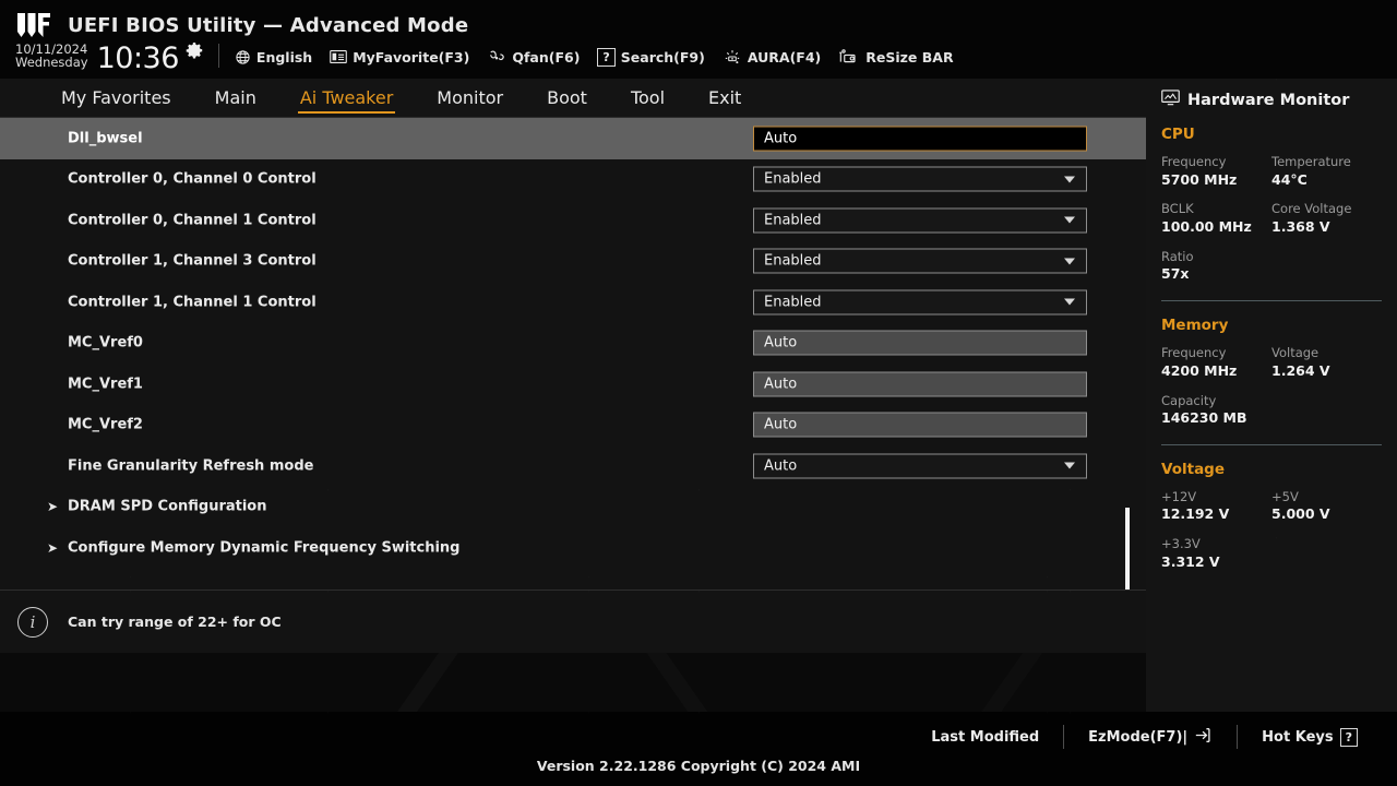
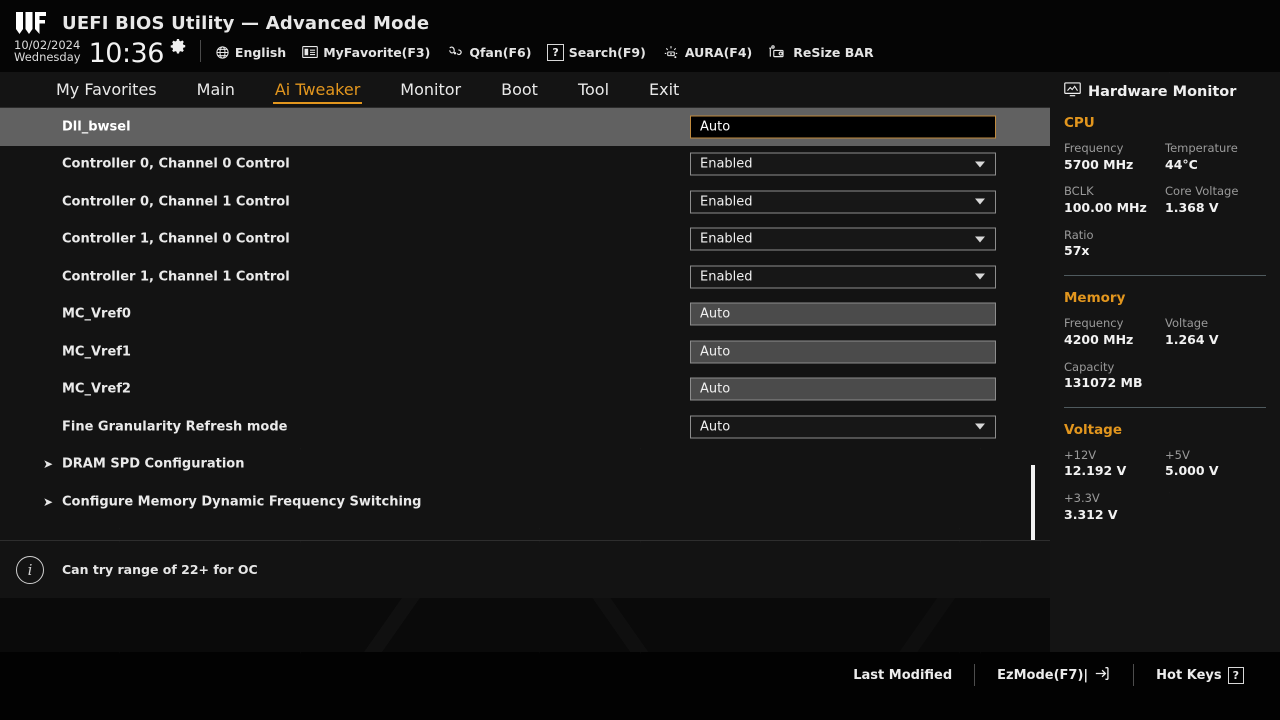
  UEFI BIOS Utility — Advanced Mode
- 10/11/2024
+ 10/02/2024
  Wednesday
  10:36
  English
  MyFavorite(F3)
  Qfan(F6)
  ?
  Search(F9)
  AURA(F4)
  ReSize BAR
  My Favorites
  Main
  Ai Tweaker
  Monitor
  Boot
  Tool
  Exit
  Dll_bwsel
  Auto
  Controller 0, Channel 0 Control
  Enabled
  Controller 0, Channel 1 Control
  Enabled
- Controller 1, Channel 3 Control
+ Controller 1, Channel 0 Control
  Enabled
  Controller 1, Channel 1 Control
  Enabled
  MC_Vref0
  Auto
  MC_Vref1
  Auto
  MC_Vref2
  Auto
  Fine Granularity Refresh mode
  Auto
  ➤
  DRAM SPD Configuration
  ➤
  Configure Memory Dynamic Frequency Switching
  CPU
  Frequency
  5700 MHz
  Temperature
  44°C
  BCLK
  100.00 MHz
  Core Voltage
  1.368 V
  Ratio
  57x
  Memory
  Frequency
  4200 MHz
  Voltage
  1.264 V
  Capacity
- 146230 MB
+ 131072 MB
  Voltage
  +12V
  12.192 V
  +5V
  5.000 V
  +3.3V
  3.312 V
  Last Modified
  EzMode(F7)|
  Hot Keys
  ?
- Version 2.22.1286 Copyright (C) 2024 AMI
